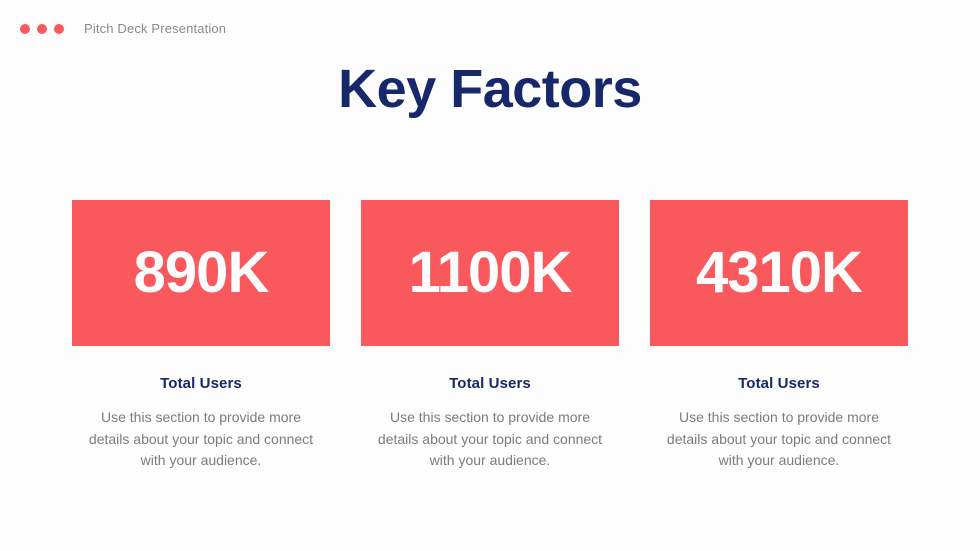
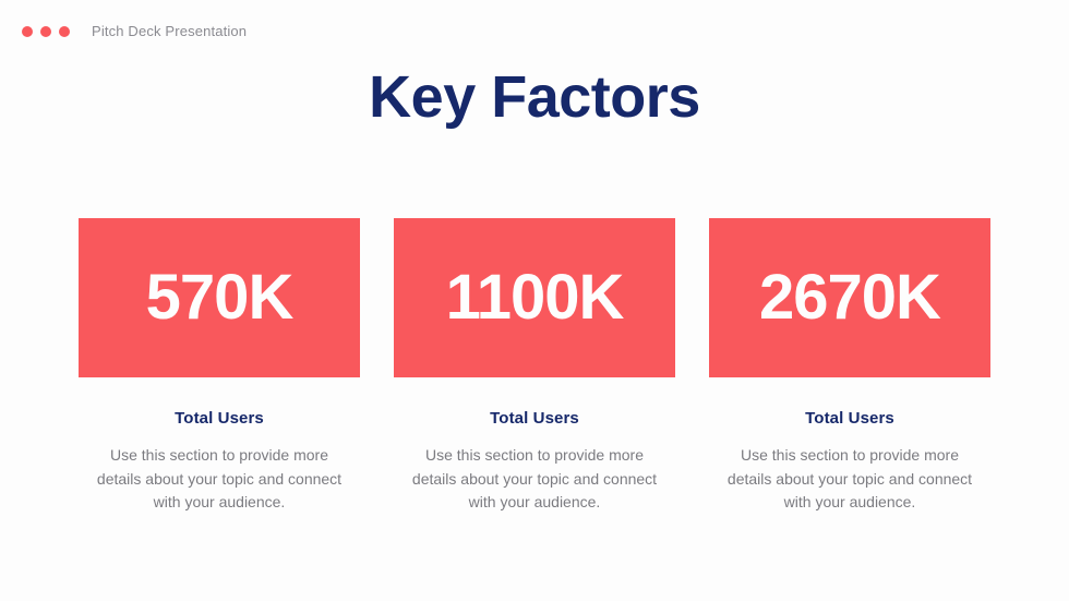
  Pitch Deck Presentation
  Key Factors
- 890K
+ 570K
  Total Users
  Use this section to provide more details about your topic and connect with your audience.
  1100K
  Total Users
  Use this section to provide more details about your topic and connect with your audience.
- 4310K
+ 2670K
  Total Users
  Use this section to provide more details about your topic and connect with your audience.
